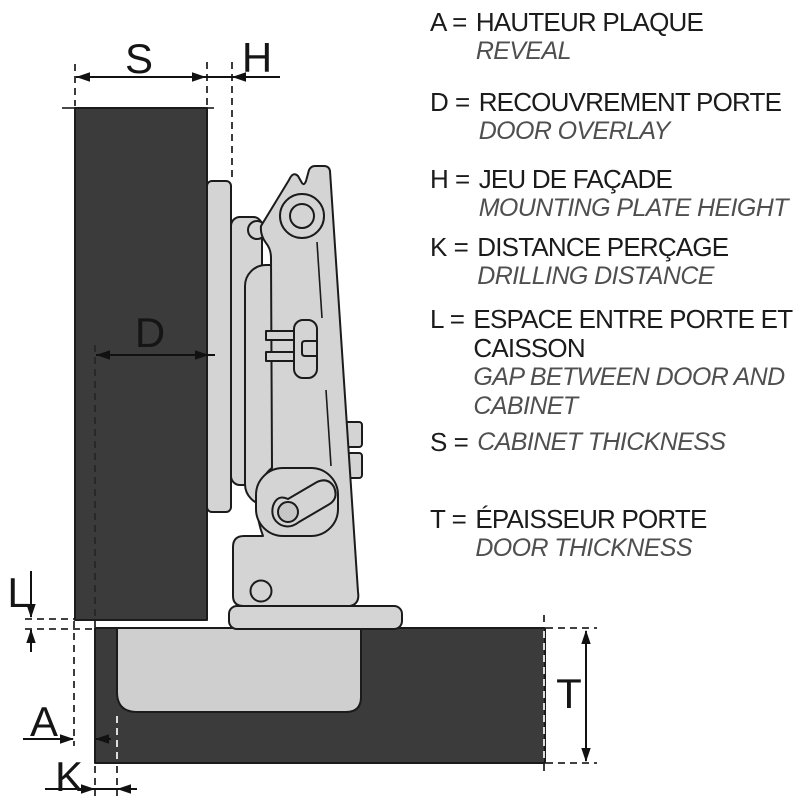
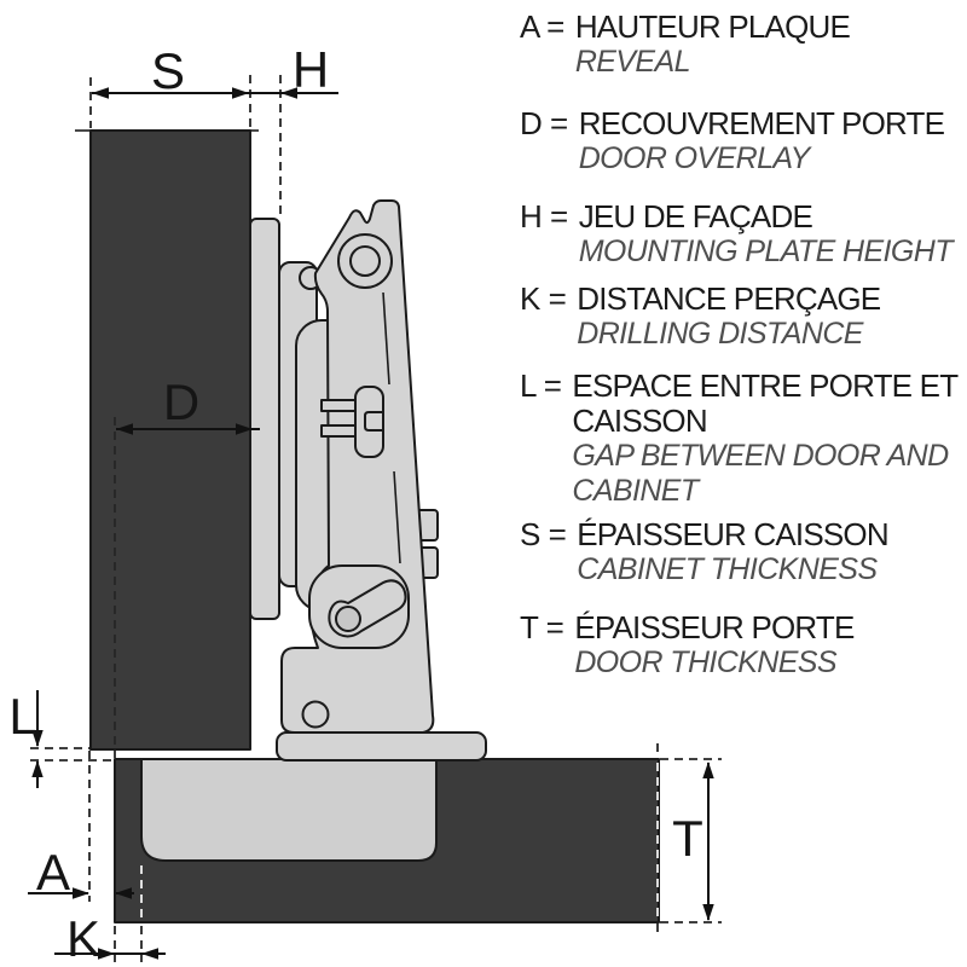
  S
  H
  D
  L
  A
  K
  T
  A =
  HAUTEUR PLAQUE
  REVEAL
  D =
  RECOUVREMENT PORTE
  DOOR OVERLAY
  H =
  JEU DE FAÇADE
  MOUNTING PLATE HEIGHT
  K =
  DISTANCE PERÇAGE
  DRILLING DISTANCE
  L =
  ESPACE ENTRE PORTE ET
  CAISSON
  GAP BETWEEN DOOR AND
  CABINET
  S =
+ ÉPAISSEUR CAISSON
  CABINET THICKNESS
  T =
  ÉPAISSEUR PORTE
  DOOR THICKNESS
